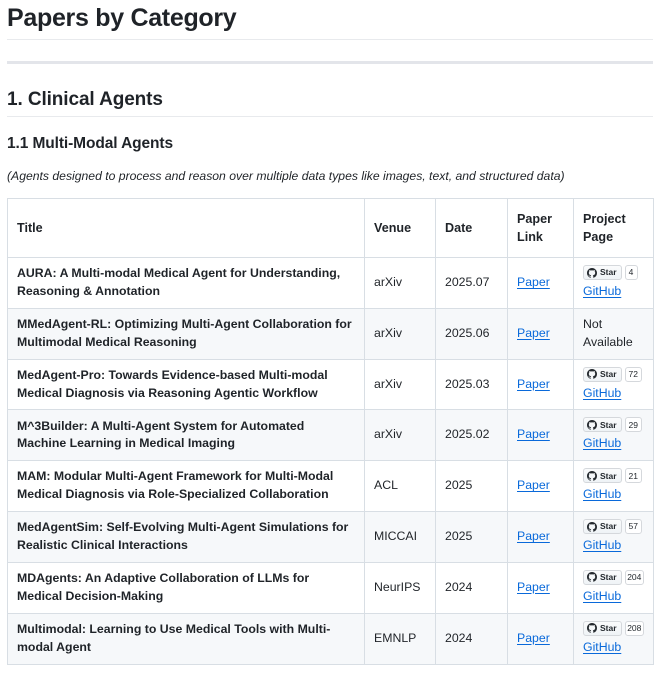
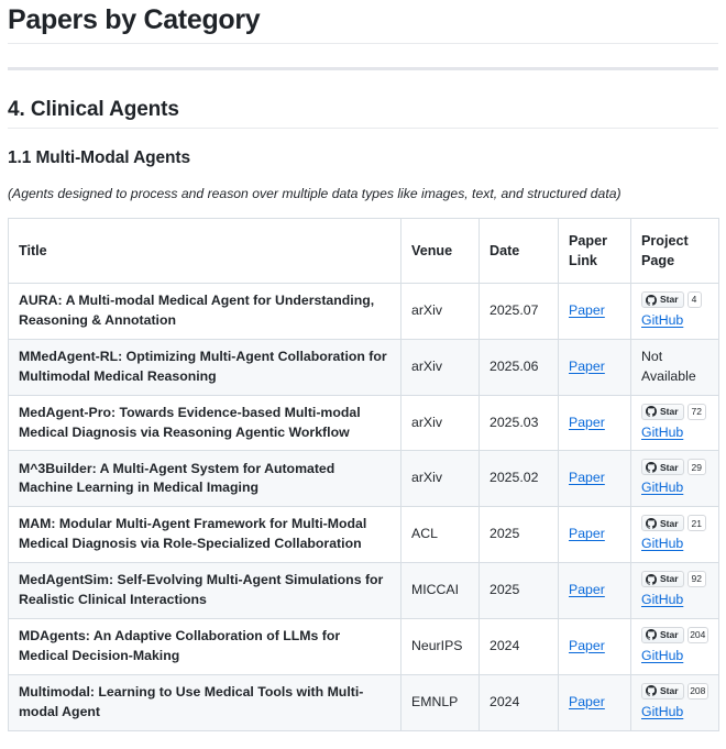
  Papers by Category
- 1. Clinical Agents
+ 4. Clinical Agents
  1.1 Multi-Modal Agents
  (Agents designed to process and reason over multiple data types like images, text, and structured data)
  Title	Venue	Date	Paper Link	Project Page
  AURA: A Multi-modal Medical Agent for Understanding, Reasoning & Annotation	arXiv	2025.07	Paper	Star 4GitHub
  MMedAgent-RL: Optimizing Multi-Agent Collaboration for Multimodal Medical Reasoning	arXiv	2025.06	Paper	Not Available
  MedAgent-Pro: Towards Evidence-based Multi-modal Medical Diagnosis via Reasoning Agentic Workflow	arXiv	2025.03	Paper	Star 72GitHub
  M^3Builder: A Multi-Agent System for Automated Machine Learning in Medical Imaging	arXiv	2025.02	Paper	Star 29GitHub
  MAM: Modular Multi-Agent Framework for Multi-Modal Medical Diagnosis via Role-Specialized Collaboration	ACL	2025	Paper	Star 21GitHub
- MedAgentSim: Self-Evolving Multi-Agent Simulations for Realistic Clinical Interactions	MICCAI	2025	Paper	Star 57GitHub
+ MedAgentSim: Self-Evolving Multi-Agent Simulations for Realistic Clinical Interactions	MICCAI	2025	Paper	Star 92GitHub
  MDAgents: An Adaptive Collaboration of LLMs for Medical Decision-Making	NeurIPS	2024	Paper	Star 204GitHub
  Multimodal: Learning to Use Medical Tools with Multi-modal Agent	EMNLP	2024	Paper	Star 208GitHub
